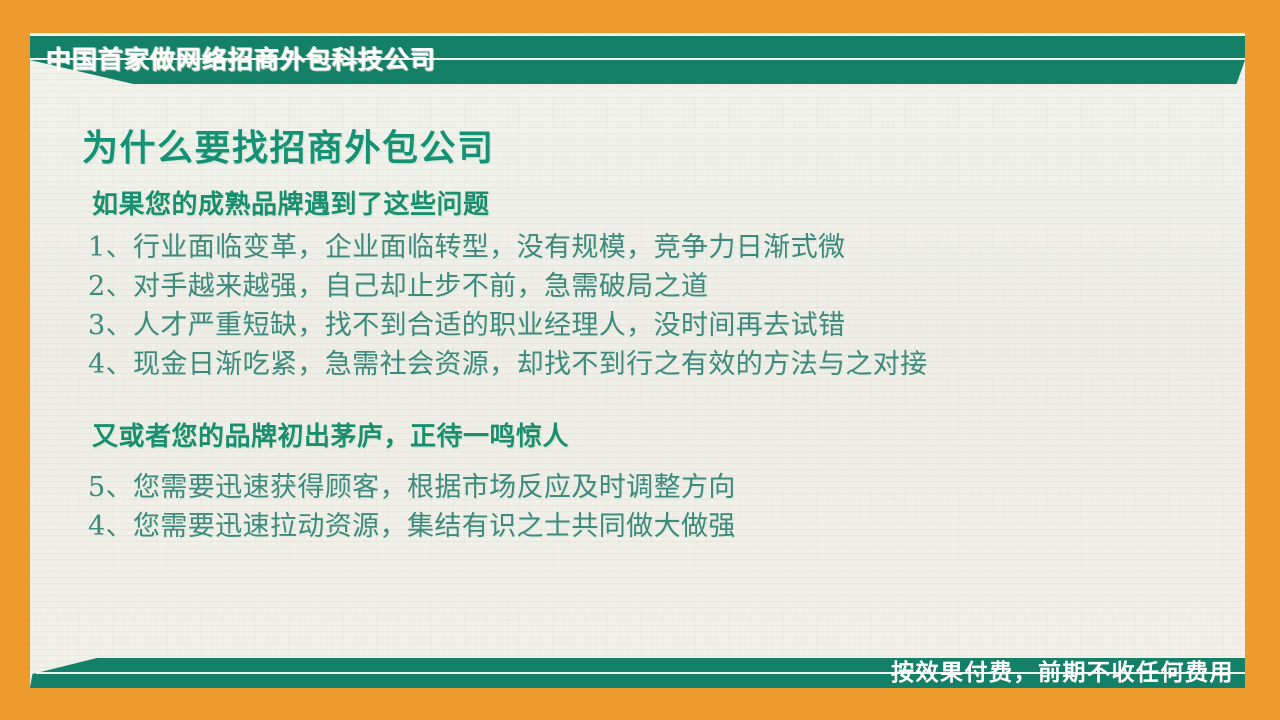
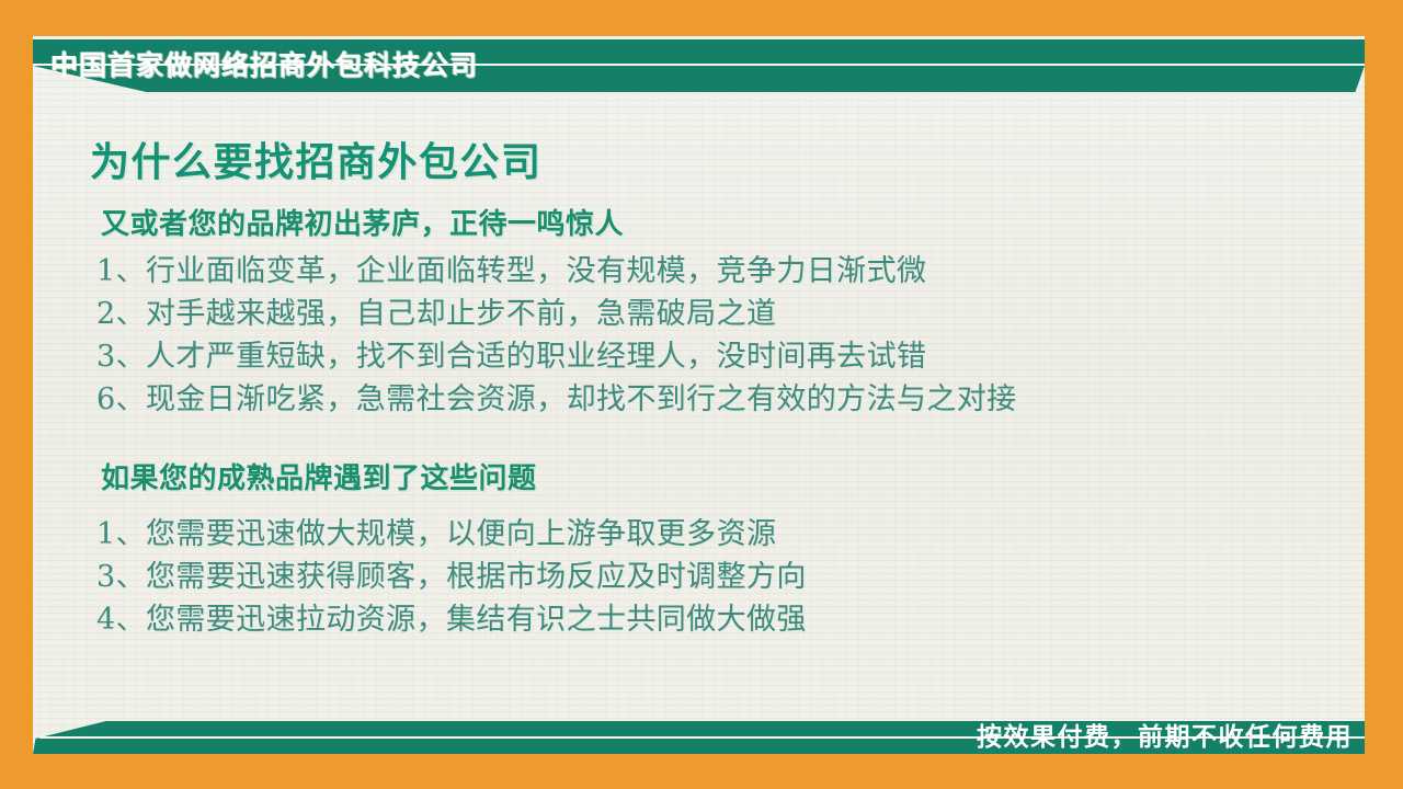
  中国首家做网络招商外包科技公司
  为什么要找招商外包公司
- 如果您的成熟品牌遇到了这些问题
+ 又或者您的品牌初出茅庐，正待一鸣惊人
  1、行业面临变革，企业面临转型，没有规模，竞争力日渐式微
  2、对手越来越强，自己却止步不前，急需破局之道
  3、人才严重短缺，找不到合适的职业经理人，没时间再去试错
- 4、现金日渐吃紧，急需社会资源，却找不到行之有效的方法与之对接
+ 6、现金日渐吃紧，急需社会资源，却找不到行之有效的方法与之对接
- 又或者您的品牌初出茅庐，正待一鸣惊人
+ 如果您的成熟品牌遇到了这些问题
+ 1、您需要迅速做大规模，以便向上游争取更多资源
- 5、您需要迅速获得顾客，根据市场反应及时调整方向
+ 3、您需要迅速获得顾客，根据市场反应及时调整方向
  4、您需要迅速拉动资源，集结有识之士共同做大做强
  按效果付费，前期不收任何费用
